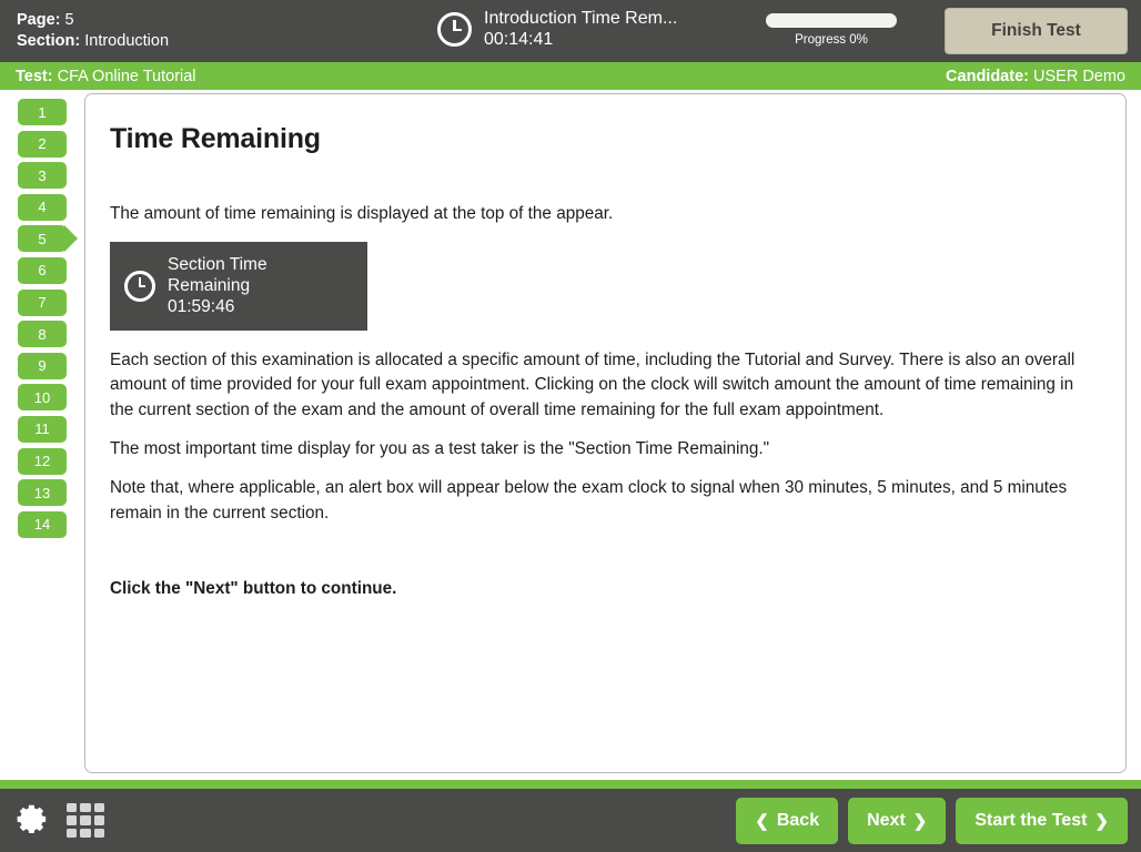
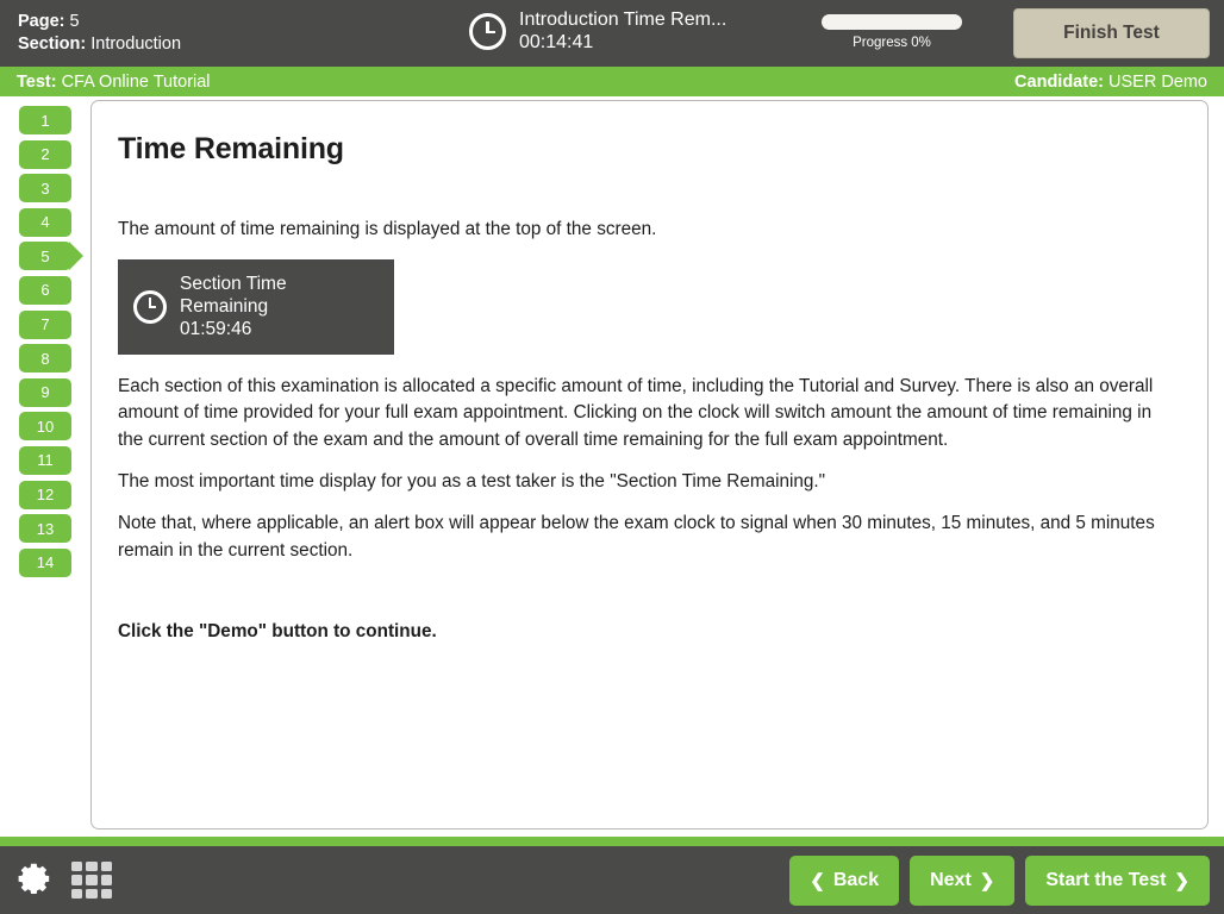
  Page: 5
  Section: Introduction
  Introduction Time Rem...
  00:14:41
  Progress 0%
  Finish Test
  Test: CFA Online Tutorial
  Candidate: USER Demo
  1
  2
  3
  4
  5
  6
  7
  8
  9
  10
  11
  12
  13
  14
  Time Remaining
- The amount of time remaining is displayed at the top of the appear.
+ The amount of time remaining is displayed at the top of the screen.
  Section Time Remaining
  01:59:46
  Each section of this examination is allocated a specific amount of time, including the Tutorial and Survey. There is also an overall amount of time provided for your full exam appointment. Clicking on the clock will switch amount the amount of time remaining in the current section of the exam and the amount of overall time remaining for the full exam appointment.
  The most important time display for you as a test taker is the "Section Time Remaining."
- Note that, where applicable, an alert box will appear below the exam clock to signal when 30 minutes, 5 minutes, and 5 minutes remain in the current section.
+ Note that, where applicable, an alert box will appear below the exam clock to signal when 30 minutes, 15 minutes, and 5 minutes remain in the current section.
- Click the "Next" button to continue.
+ Click the "Demo" button to continue.
  ❮
  Back
  Next
  ❯
  Start the Test
  ❯
